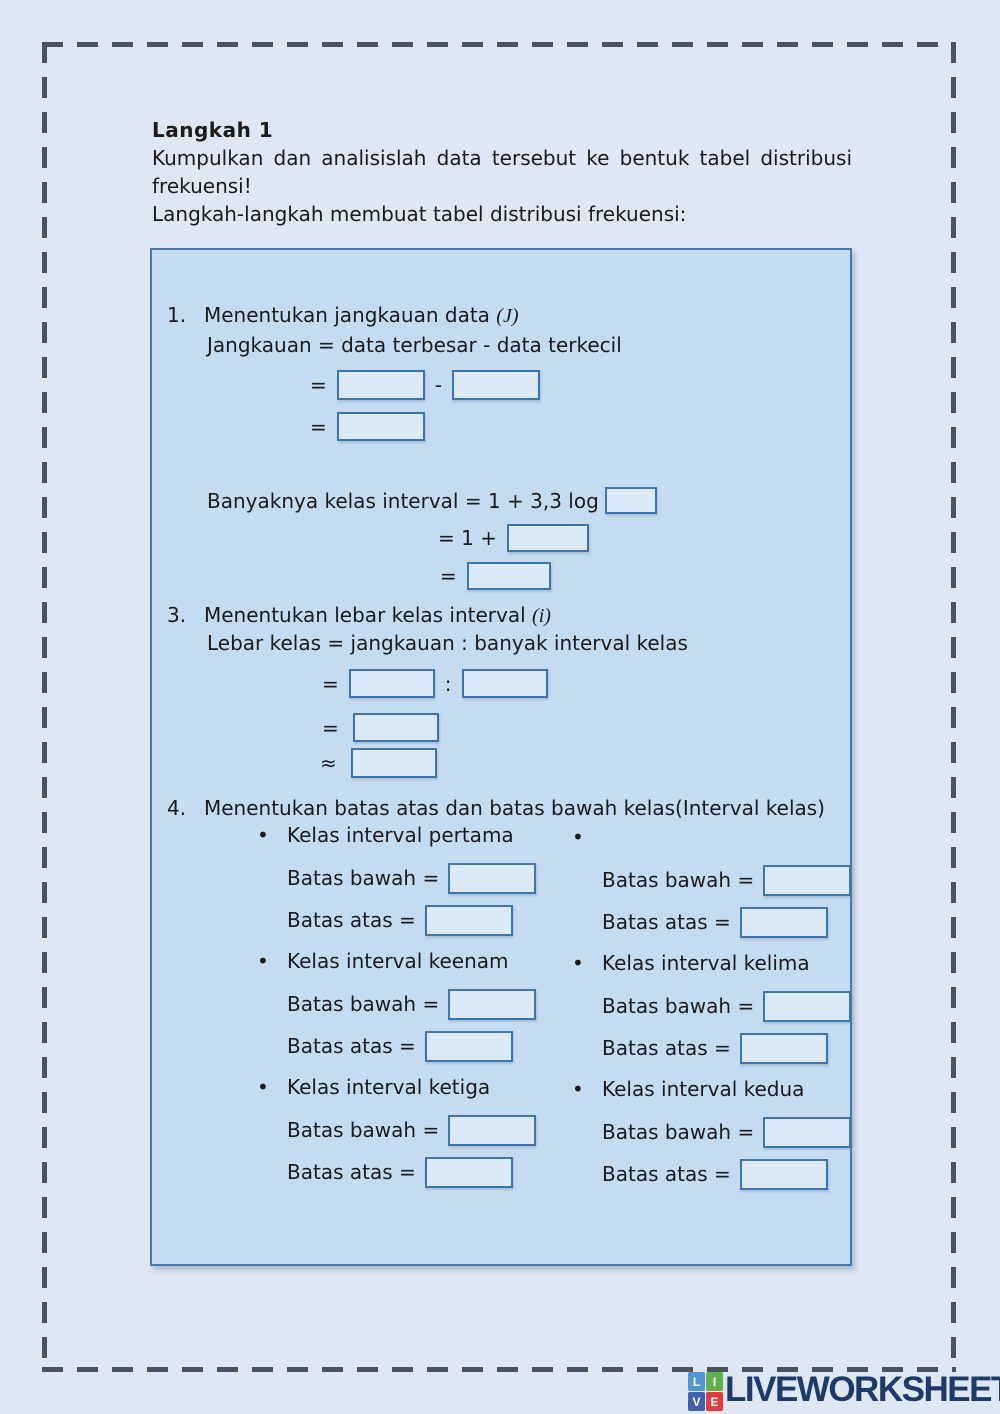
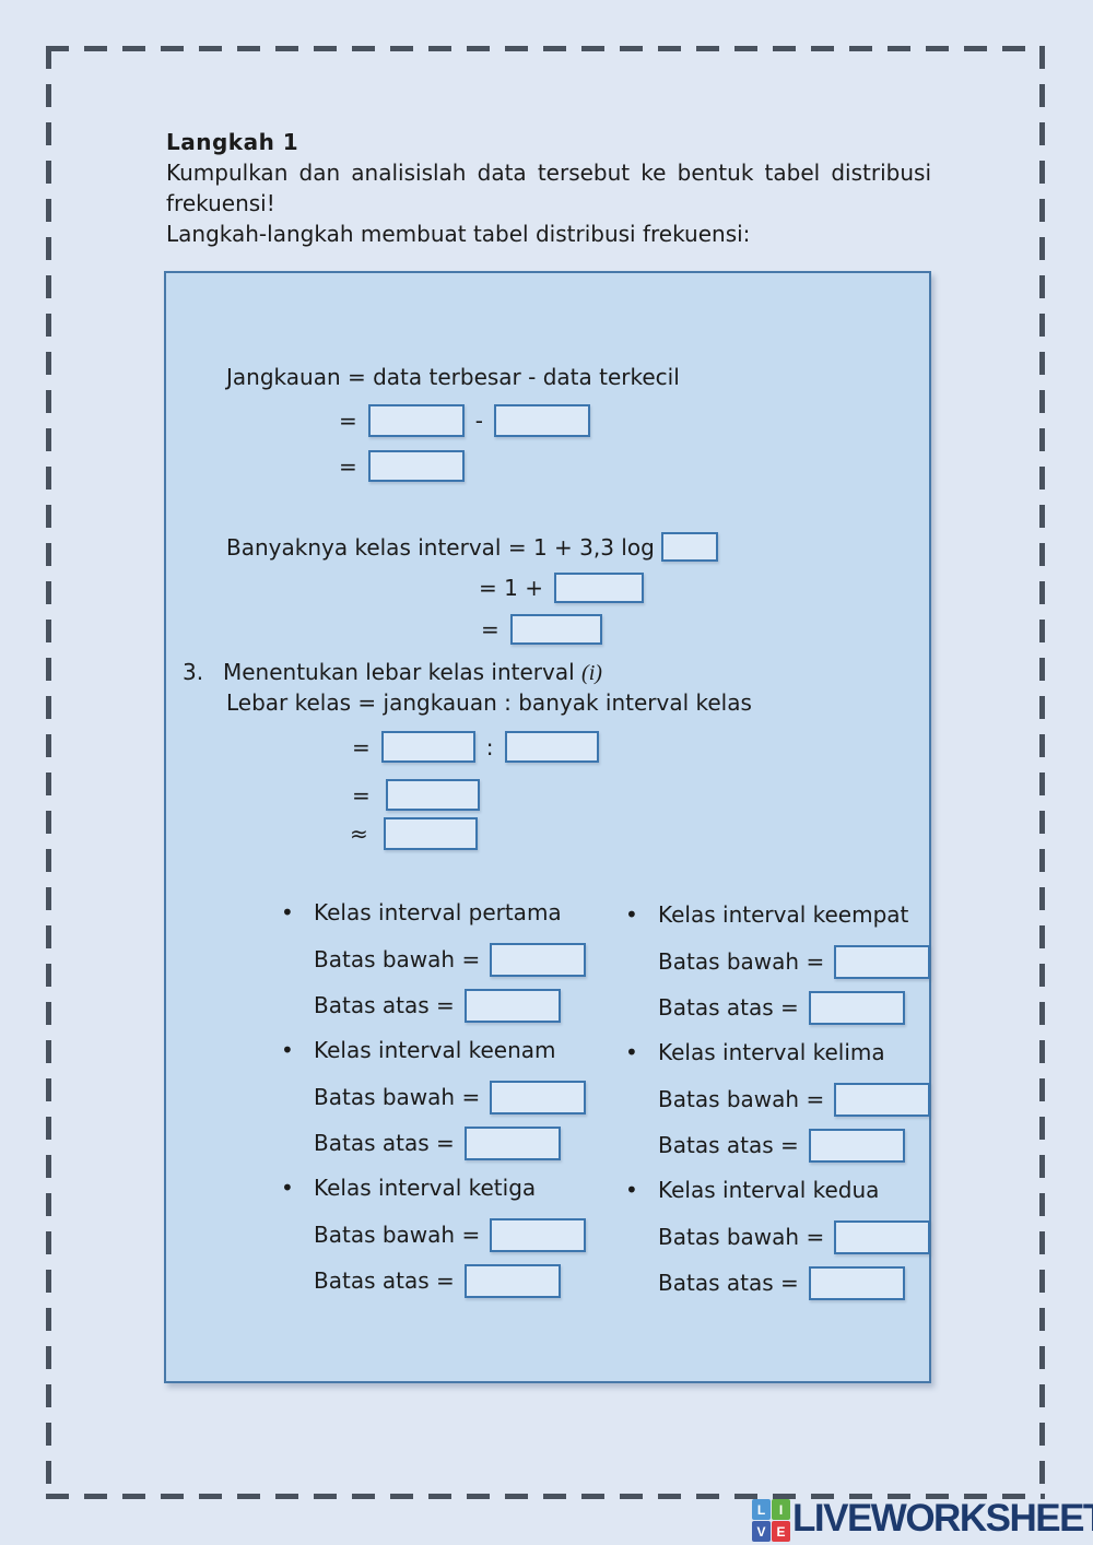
  Langkah 1
  Kumpulkan dan analisislah data tersebut ke bentuk tabel distribusi frekuensi!
  Langkah-langkah membuat tabel distribusi frekuensi:
- 1.
- Menentukan jangkauan data (J)
  Jangkauan = data terbesar - data terkecil
  =
  -
  =
  Banyaknya kelas interval = 1 + 3,3 log
  = 1 +
  =
  3.
  Menentukan lebar kelas interval (i)
  Lebar kelas = jangkauan : banyak interval kelas
  =
  :
  =
  ≈
- 4.
- Menentukan batas atas dan batas bawah kelas(Interval kelas)
  •
  Kelas interval pertama
  Batas bawah =
  Batas atas =
  •
  Kelas interval keenam
  Batas bawah =
  Batas atas =
  •
  Kelas interval ketiga
  Batas bawah =
  Batas atas =
  •
+ Kelas interval keempat
  Batas bawah =
  Batas atas =
  •
  Kelas interval kelima
  Batas bawah =
  Batas atas =
  •
  Kelas interval kedua
  Batas bawah =
  Batas atas =
  L
  I
  V
  E
  LIVEWORKSHEE
